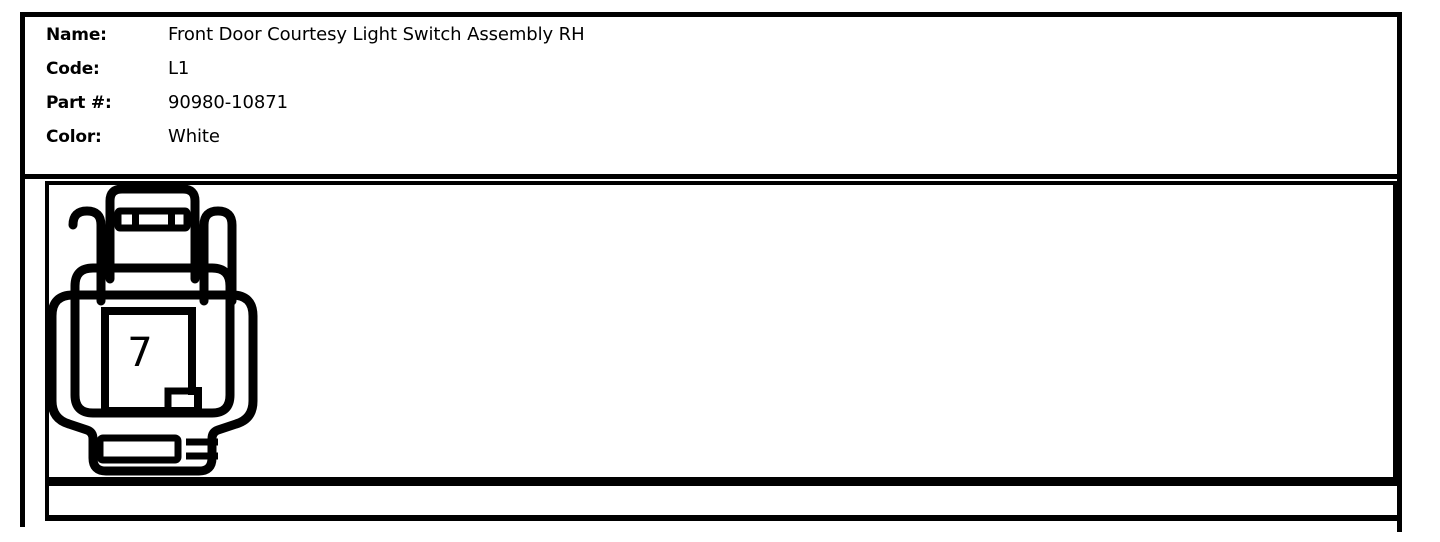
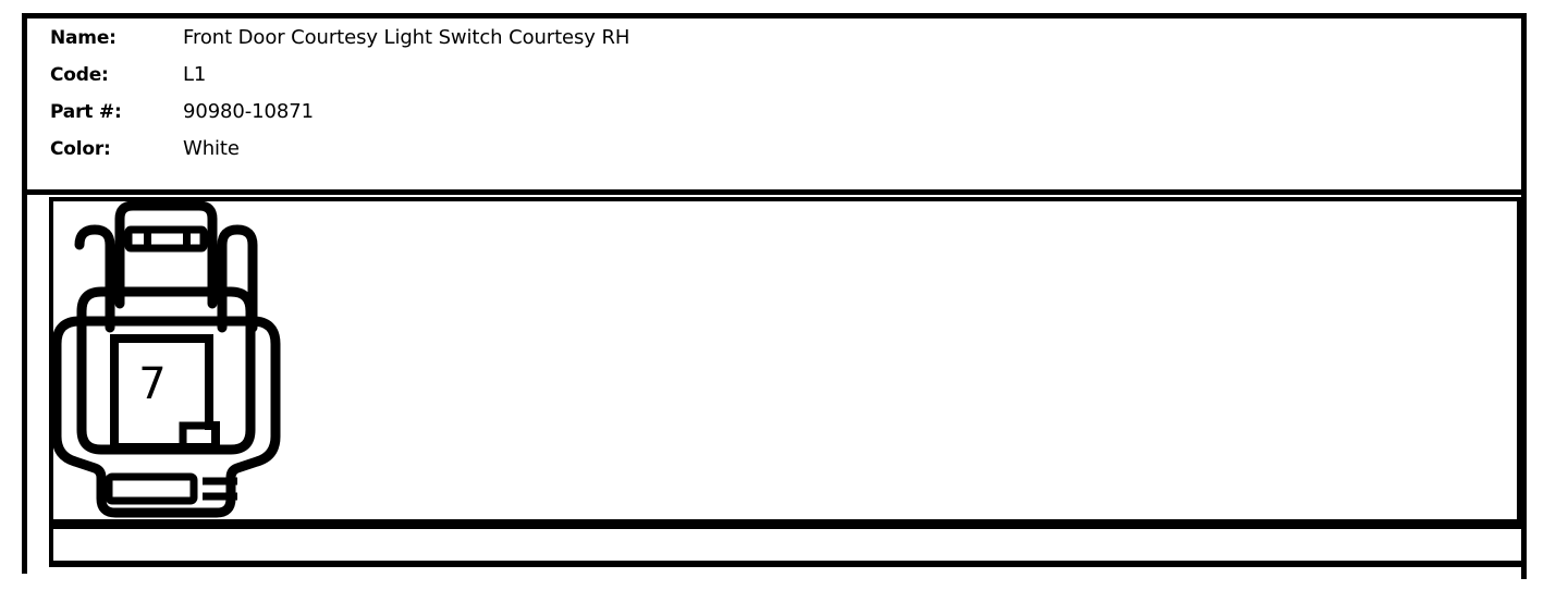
  Name:
- Front Door Courtesy Light Switch Assembly RH
+ Front Door Courtesy Light Switch Courtesy RH
  Code:
  L1
  Part #:
  90980-10871
  Color:
  White
  7
